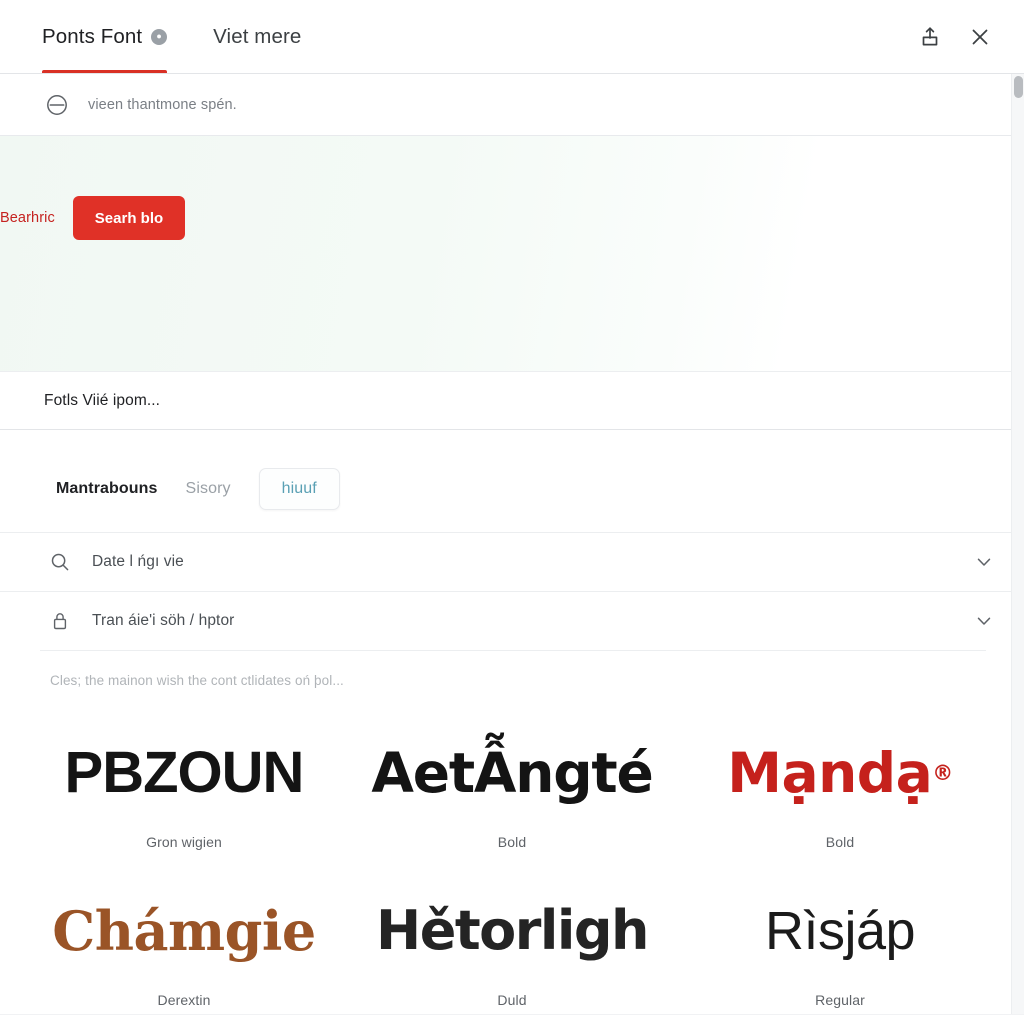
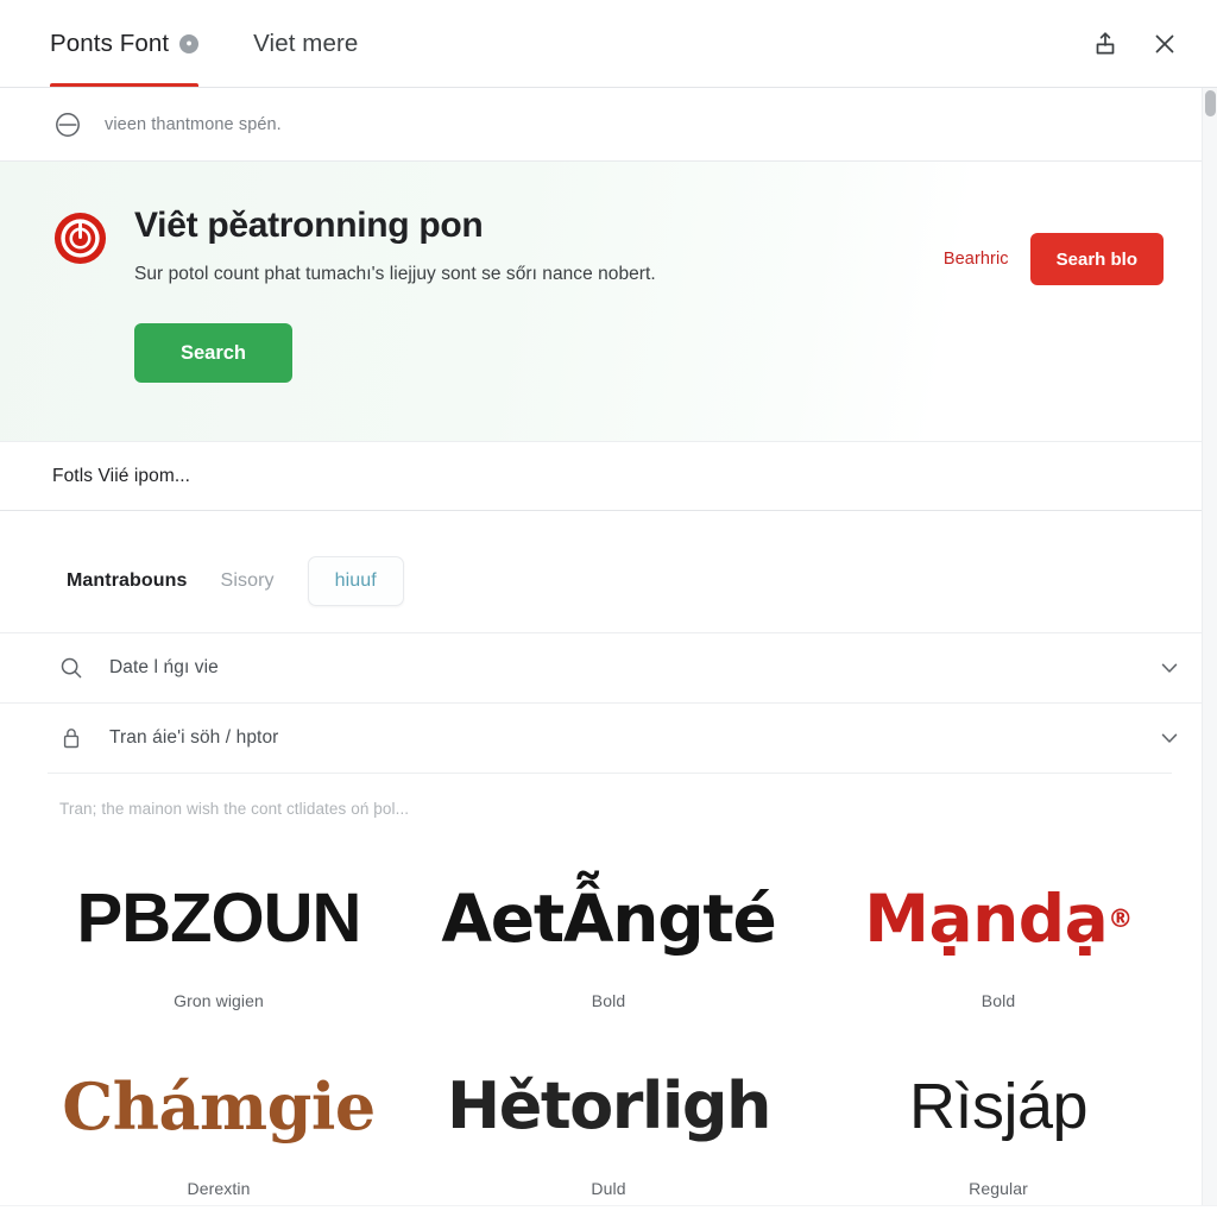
  Ponts Font
  ●
  Viet mere
  vieen thantmone spén.
+ Viêt pěatronning pon
+ Sur potol count phat tumachı's liejjuy sont se sőrı nance nobert.
+ Search
  Bearhric
  Searh blo
  Fotls Viié ipom...
  Mantrabouns
  Sisory
  hiuuf
  Date l ńgı vie
  Tran áie'i söh / hptor
- Cles; the mainon wish the cont ctlidates oń þol...
+ Tran; the mainon wish the cont ctlidates oń þol...
  PBZOUN
  Gron wigien
  AetẪngté
  Bold
  Mạndạ
  ®
  Bold
  Chámgie
  Derextin
  Hětorligh
  Duld
  Rìsjáp
  Regular
